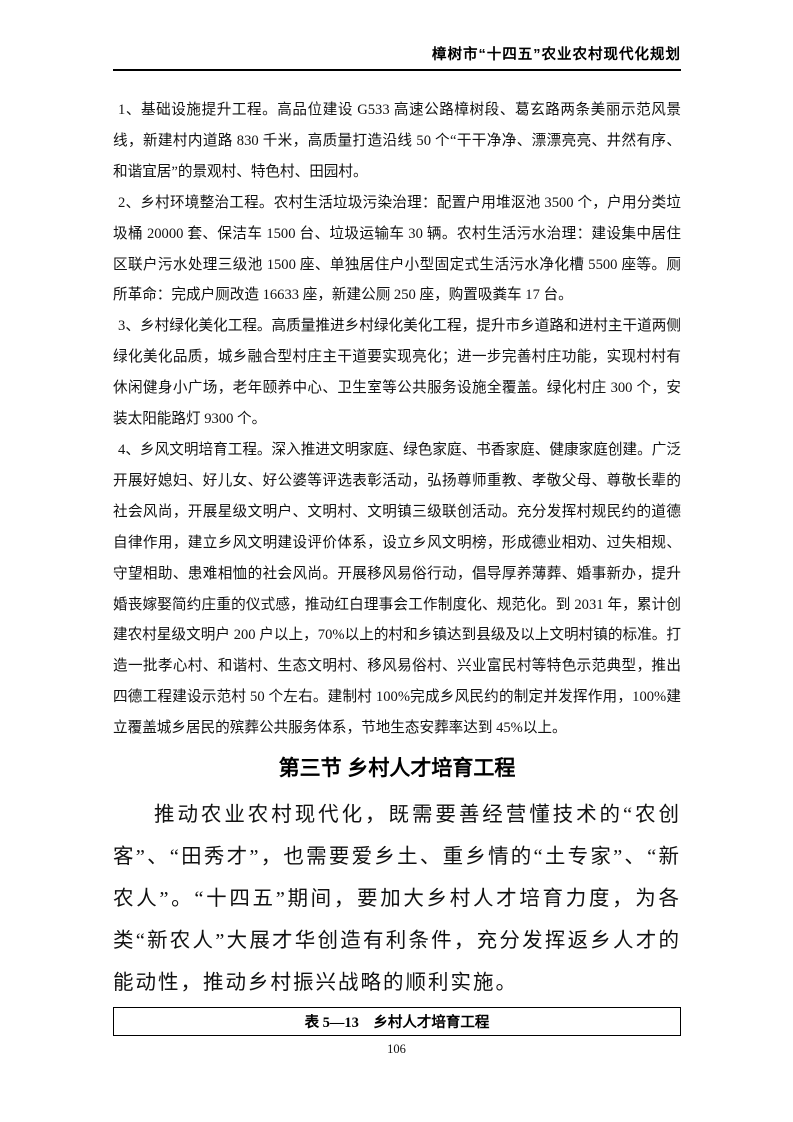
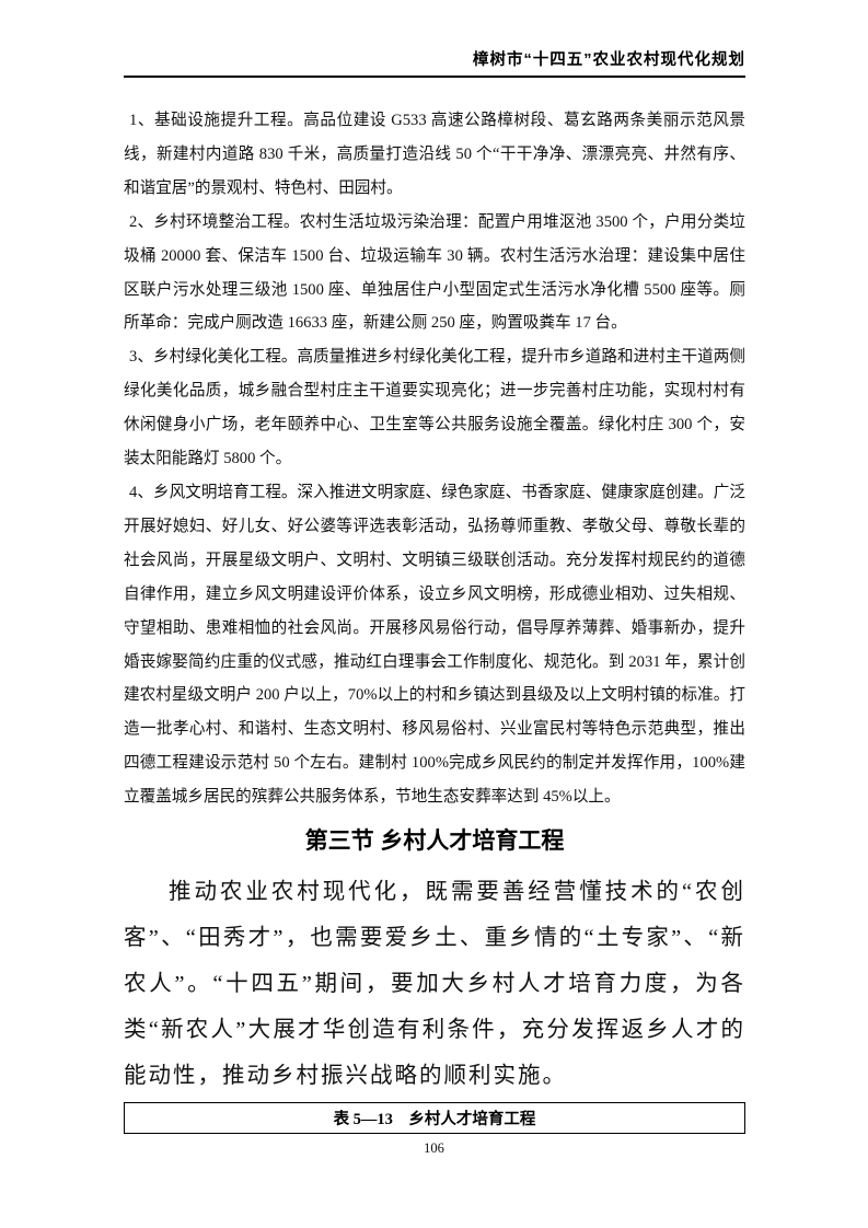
  樟树市“十四五”农业农村现代化规划
  1、基础设施提升工程。高品位建设 G533 高速公路樟树段、葛玄路两条美丽示范风景线，新建村内道路 830 千米，高质量打造沿线 50 个“干干净净、漂漂亮亮、井然有序、和谐宜居”的景观村、特色村、田园村。
  2、乡村环境整治工程。农村生活垃圾污染治理：配置户用堆沤池 3500 个，户用分类垃圾桶 20000 套、保洁车 1500 台、垃圾运输车 30 辆。农村生活污水治理：建设集中居住区联户污水处理三级池 1500 座、单独居住户小型固定式生活污水净化槽 5500 座等。厕所革命：完成户厕改造 16633 座，新建公厕 250 座，购置吸粪车 17 台。
- 3、乡村绿化美化工程。高质量推进乡村绿化美化工程，提升市乡道路和进村主干道两侧绿化美化品质，城乡融合型村庄主干道要实现亮化；进一步完善村庄功能，实现村村有休闲健身小广场，老年颐养中心、卫生室等公共服务设施全覆盖。绿化村庄 300 个，安装太阳能路灯 9300 个。
+ 3、乡村绿化美化工程。高质量推进乡村绿化美化工程，提升市乡道路和进村主干道两侧绿化美化品质，城乡融合型村庄主干道要实现亮化；进一步完善村庄功能，实现村村有休闲健身小广场，老年颐养中心、卫生室等公共服务设施全覆盖。绿化村庄 300 个，安装太阳能路灯 5800 个。
  4、乡风文明培育工程。深入推进文明家庭、绿色家庭、书香家庭、健康家庭创建。广泛开展好媳妇、好儿女、好公婆等评选表彰活动，弘扬尊师重教、孝敬父母、尊敬长辈的社会风尚，开展星级文明户、文明村、文明镇三级联创活动。充分发挥村规民约的道德自律作用，建立乡风文明建设评价体系，设立乡风文明榜，形成德业相劝、过失相规、守望相助、患难相恤的社会风尚。开展移风易俗行动，倡导厚养薄葬、婚事新办，提升婚丧嫁娶简约庄重的仪式感，推动红白理事会工作制度化、规范化。到 2031 年，累计创建农村星级文明户 200 户以上，70%以上的村和乡镇达到县级及以上文明村镇的标准。打造一批孝心村、和谐村、生态文明村、移风易俗村、兴业富民村等特色示范典型，推出四德工程建设示范村 50 个左右。建制村 100%完成乡风民约的制定并发挥作用，100%建立覆盖城乡居民的殡葬公共服务体系，节地生态安葬率达到 45%以上。
  第三节 乡村人才培育工程
  推动农业农村现代化，既需要善经营懂技术的“农创客”、“田秀才”，也需要爱乡土、重乡情的“土专家”、“新农人”。“十四五”期间，要加大乡村人才培育力度，为各类“新农人”大展才华创造有利条件，充分发挥返乡人才的能动性，推动乡村振兴战略的顺利实施。
  表 5—13 乡村人才培育工程
  106
